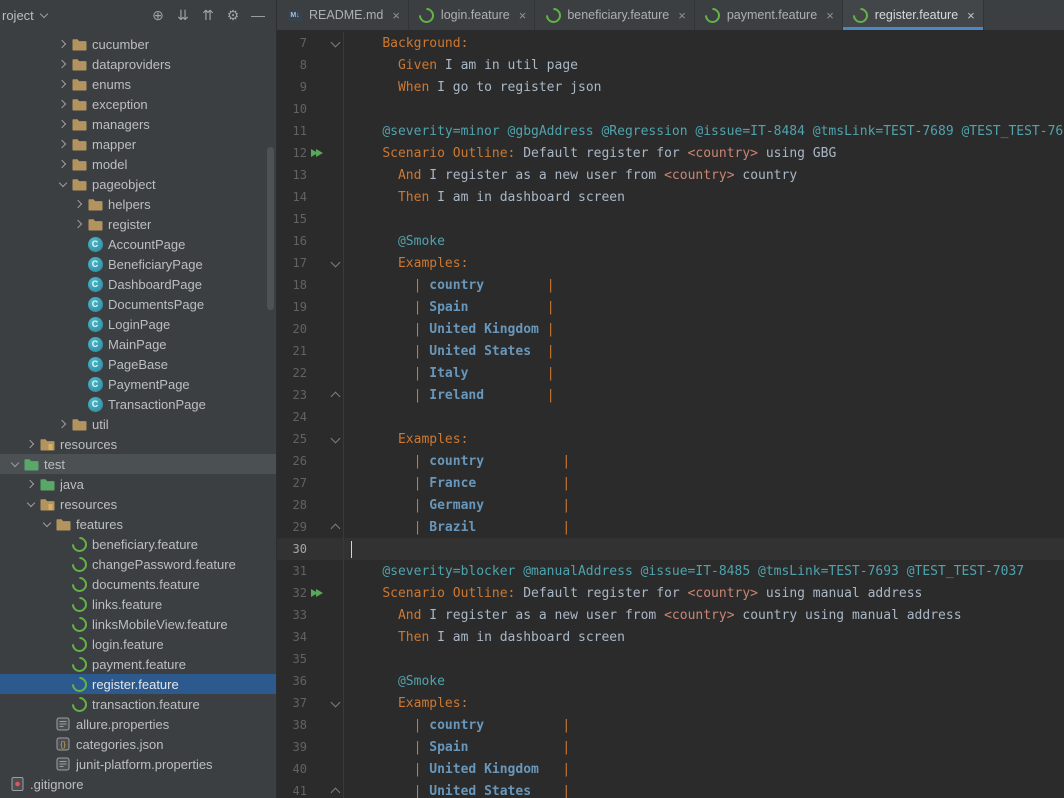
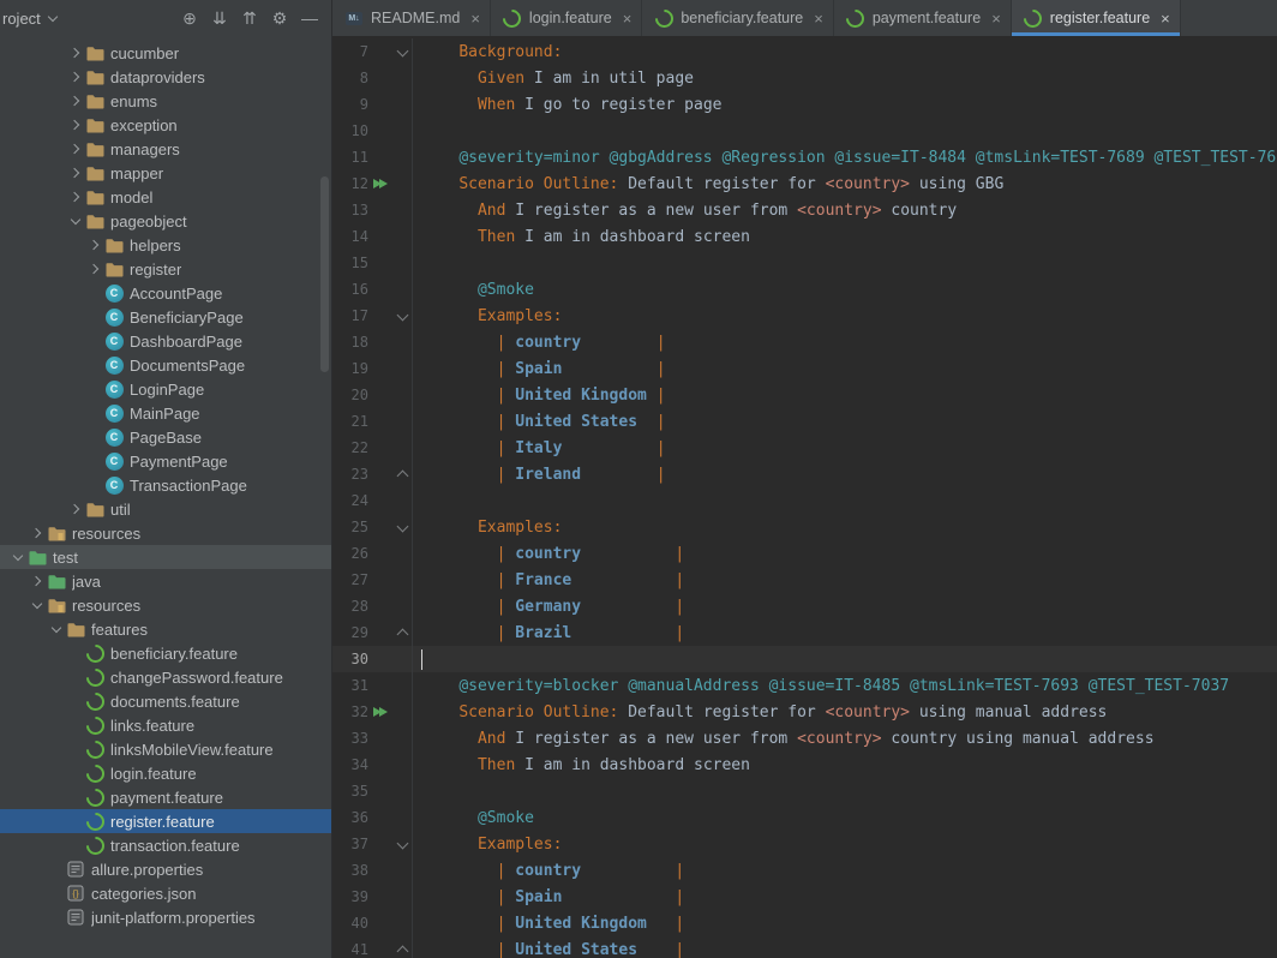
  roject
  ⊕
  ⇊
  ⇈
  ⚙
  —
  cucumber
  dataproviders
  enums
  exception
  managers
  mapper
  model
  pageobject
  helpers
  register
  C
  AccountPage
  C
  BeneficiaryPage
  C
  DashboardPage
  C
  DocumentsPage
  C
  LoginPage
  C
  MainPage
  C
  PageBase
  C
  PaymentPage
  C
  TransactionPage
  util
  resources
  test
  java
  resources
  features
  beneficiary.feature
  changePassword.feature
  documents.feature
  links.feature
  linksMobileView.feature
  login.feature
  payment.feature
  register.feature
  transaction.feature
  allure.properties
  {}
  categories.json
  junit-platform.properties
- .gitignore
  README.md
  ×
  login.feature
  ×
  beneficiary.feature
  ×
  payment.feature
  ×
  register.feature
  ×
  7
  Background:
  8
  Given
  I am in util page
  9
  When
- I go to register json
+ I go to register page
  10
  11
  @severity=minor @gbgAddress @Regression @issue=IT-8484 @tmsLink=TEST-7689 @TEST_TEST-76
  12
  Scenario Outline:
  Default register for
  <country>
  using GBG
  13
  And
  I register as a new user from
  <country>
  country
  14
  Then
  I am in dashboard screen
  15
  16
  @Smoke
  17
  Examples:
  18
  |
  country
  |
  19
  |
  Spain
  |
  20
  |
  United Kingdom
  |
  21
  |
  United States
  |
  22
  |
  Italy
  |
  23
  |
  Ireland
  |
  24
  25
  Examples:
  26
  |
  country
  |
  27
  |
  France
  |
  28
  |
  Germany
  |
  29
  |
  Brazil
  |
  30
  31
  @severity=blocker @manualAddress @issue=IT-8485 @tmsLink=TEST-7693 @TEST_TEST-7037
  32
  Scenario Outline:
  Default register for
  <country>
  using manual address
  33
  And
  I register as a new user from
  <country>
  country using manual address
  34
  Then
  I am in dashboard screen
  35
  36
  @Smoke
  37
  Examples:
  38
  |
  country
  |
  39
  |
  Spain
  |
  40
  |
  United Kingdom
  |
  41
  |
  United States
  |
